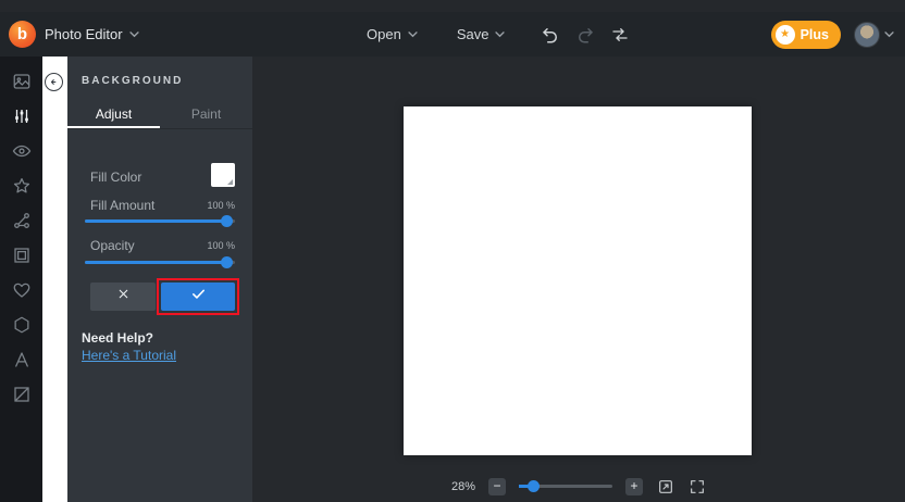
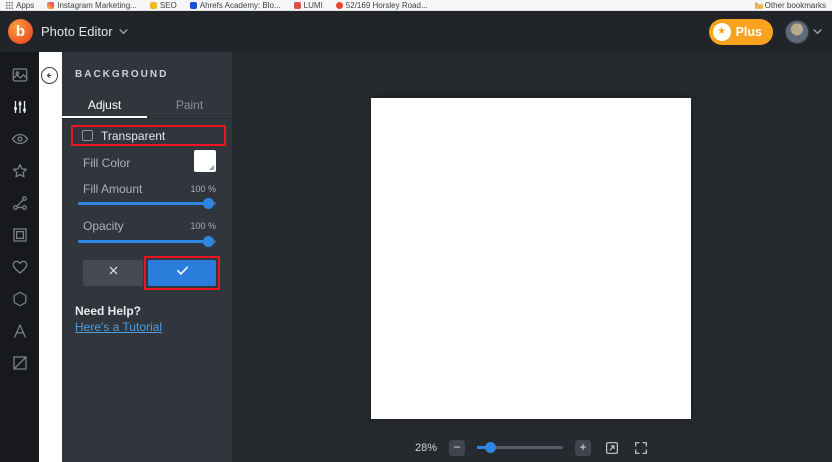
+ Apps
+ Instagram Marketing...
+ SEO
+ Ahrefs Academy: Blo...
+ LUMI
+ 52/169 Horsley Road...
+ Other bookmarks
  b
  Photo Editor
- Open
- Save
  ★
  Plus
  BACKGROUND
  Adjust
  Paint
+ Transparent
  Fill Color
  Fill Amount
  100 %
  Opacity
  100 %
  Need Help?
  Here's a Tutorial
  28%
  −
  +
